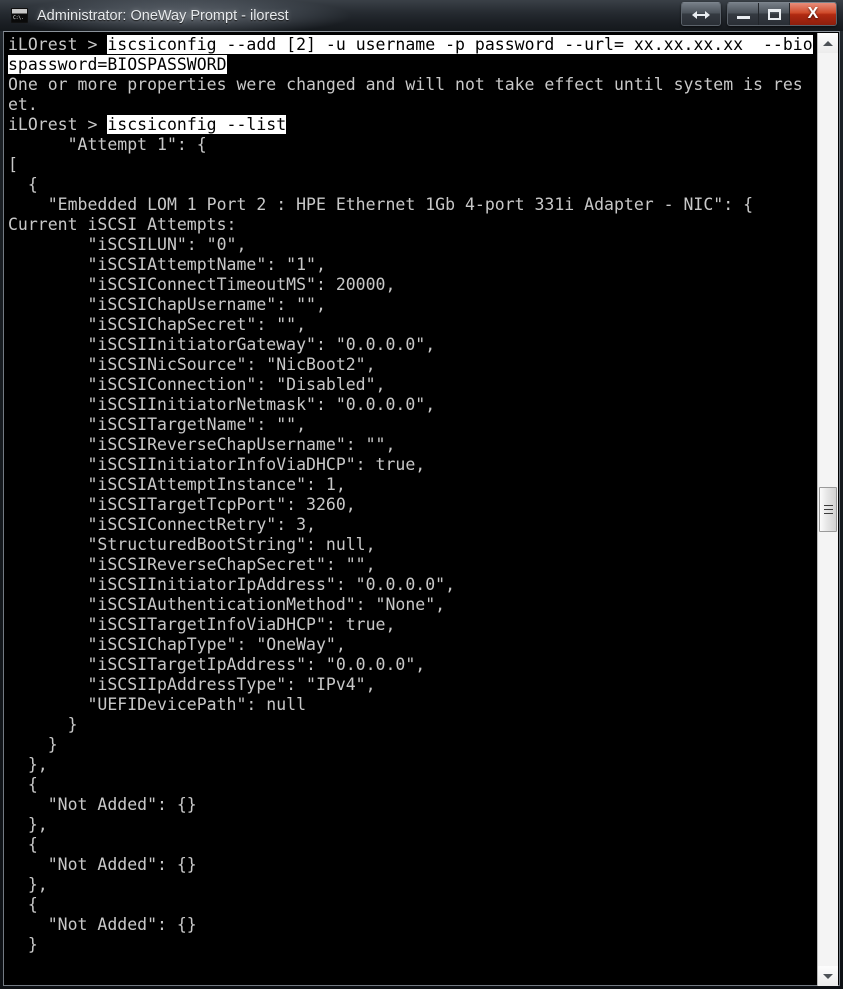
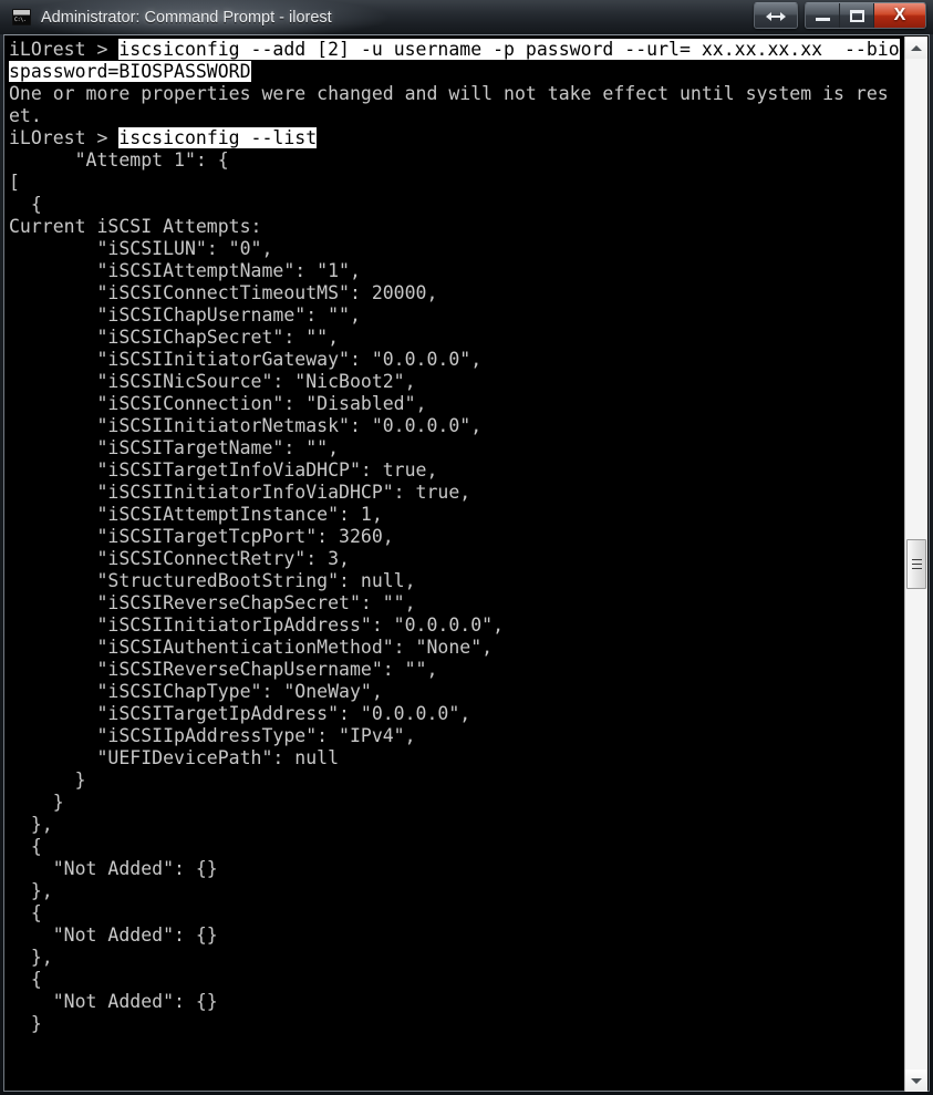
- Administrator: OneWay Prompt - ilorest
+ Administrator: Command Prompt - ilorest
  X
  iLOrest > iscsiconfig --add [2] -u username -p password --url= xx.xx.xx.xx --bio
  spassword=BIOSPASSWORD
  One or more properties were changed and will not take effect until system is res
  et.
  iLOrest > iscsiconfig --list
  "Attempt 1": {
  [
  {
- "Embedded LOM 1 Port 2 : HPE Ethernet 1Gb 4-port 331i Adapter - NIC": {
  Current iSCSI Attempts:
  "iSCSILUN": "0",
  "iSCSIAttemptName": "1",
  "iSCSIConnectTimeoutMS": 20000,
  "iSCSIChapUsername": "",
  "iSCSIChapSecret": "",
  "iSCSIInitiatorGateway": "0.0.0.0",
  "iSCSINicSource": "NicBoot2",
  "iSCSIConnection": "Disabled",
  "iSCSIInitiatorNetmask": "0.0.0.0",
  "iSCSITargetName": "",
- "iSCSIReverseChapUsername": "",
+ "iSCSITargetInfoViaDHCP": true,
  "iSCSIInitiatorInfoViaDHCP": true,
  "iSCSIAttemptInstance": 1,
  "iSCSITargetTcpPort": 3260,
  "iSCSIConnectRetry": 3,
  "StructuredBootString": null,
  "iSCSIReverseChapSecret": "",
  "iSCSIInitiatorIpAddress": "0.0.0.0",
  "iSCSIAuthenticationMethod": "None",
- "iSCSITargetInfoViaDHCP": true,
+ "iSCSIReverseChapUsername": "",
  "iSCSIChapType": "OneWay",
  "iSCSITargetIpAddress": "0.0.0.0",
  "iSCSIIpAddressType": "IPv4",
  "UEFIDevicePath": null
  }
  }
  },
  {
  "Not Added": {}
  },
  {
  "Not Added": {}
  },
  {
  "Not Added": {}
  }
